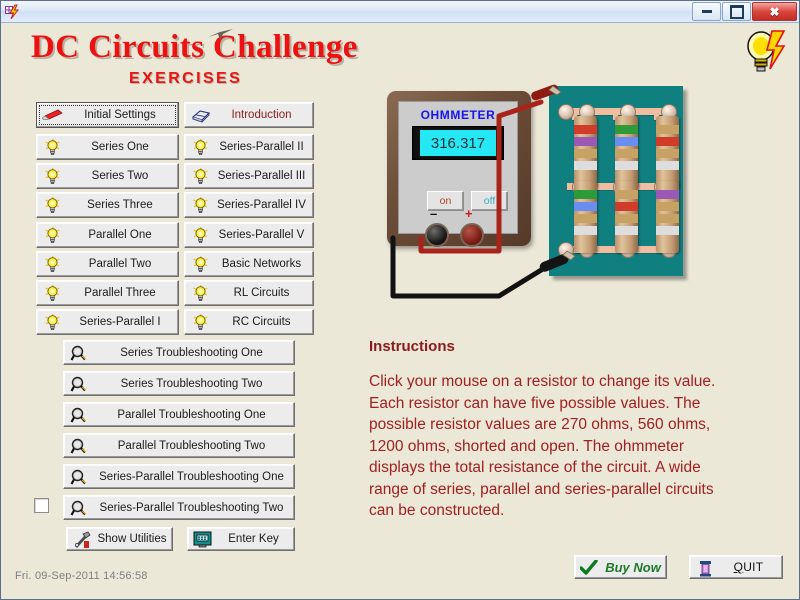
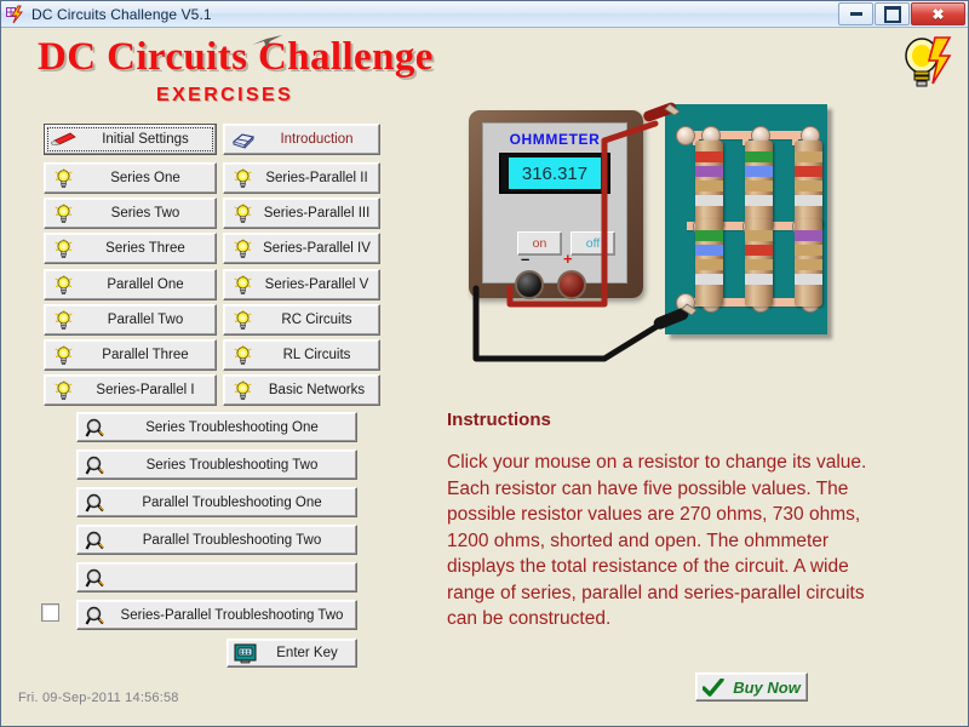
+ DC Circuits Challenge V5.1
  ✖
  DC Circuits Challenge
  EXERCISES
  Initial Settings
  Series One
  Series Two
  Series Three
  Parallel One
  Parallel Two
  Parallel Three
  Series-Parallel I
  Introduction
  Series-Parallel II
  Series-Parallel III
  Series-Parallel IV
  Series-Parallel V
- Basic Networks
+ RC Circuits
  RL Circuits
- RC Circuits
+ Basic Networks
  Series Troubleshooting One
  Series Troubleshooting Two
  Parallel Troubleshooting One
  Parallel Troubleshooting Two
- Series-Parallel Troubleshooting One
  Series-Parallel Troubleshooting Two
- Show Utilities
  Enter Key
  Fri. 09-Sep-2011 14:56:58
  OHMMETER
  316.317
  on
  off
  –
  +
  Instructions
- Click your mouse on a resistor to change its value. Each resistor can have five possible values. The possible resistor values are 270 ohms, 560 ohms, 1200 ohms, shorted and open. The ohmmeter displays the total resistance of the circuit. A wide range of series, parallel and series-parallel circuits can be constructed.
+ Click your mouse on a resistor to change its value. Each resistor can have five possible values. The possible resistor values are 270 ohms, 730 ohms, 1200 ohms, shorted and open. The ohmmeter displays the total resistance of the circuit. A wide range of series, parallel and series-parallel circuits can be constructed.
  Buy Now
- QUIT
